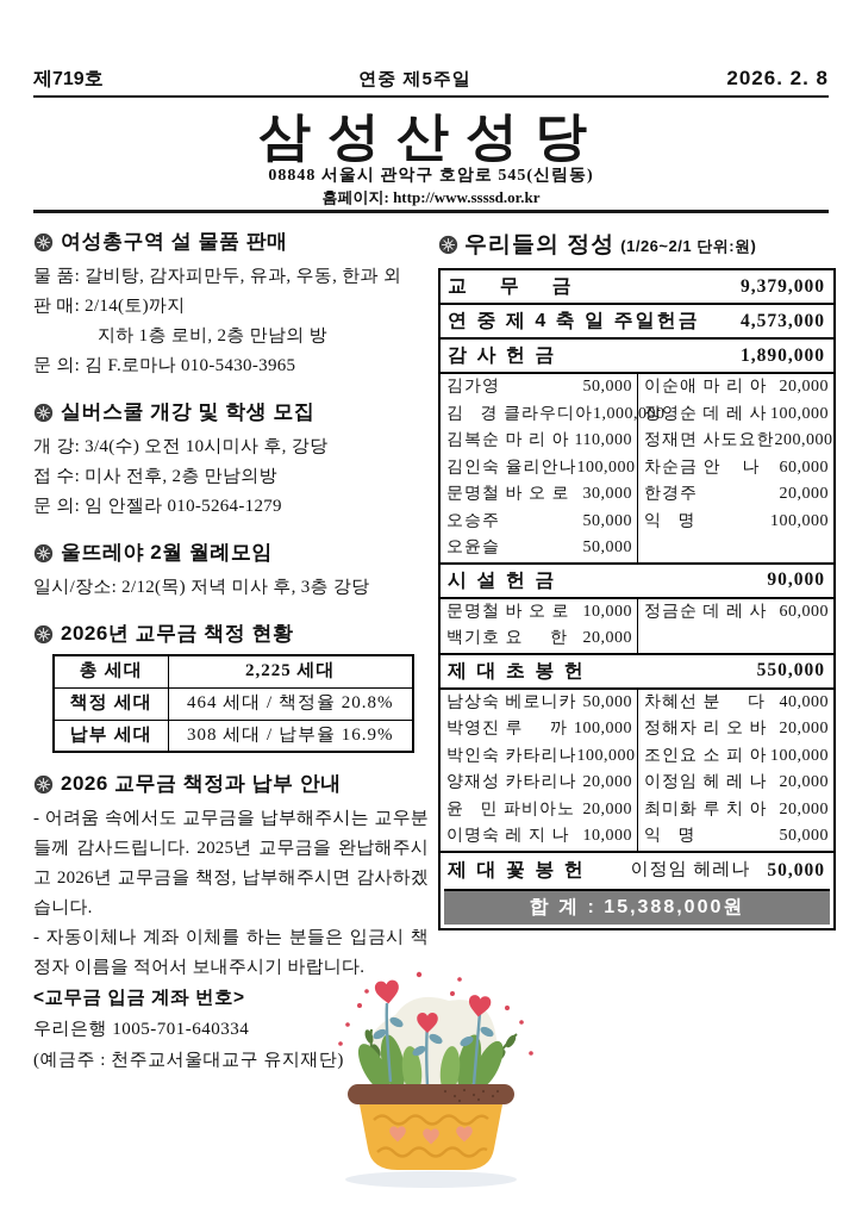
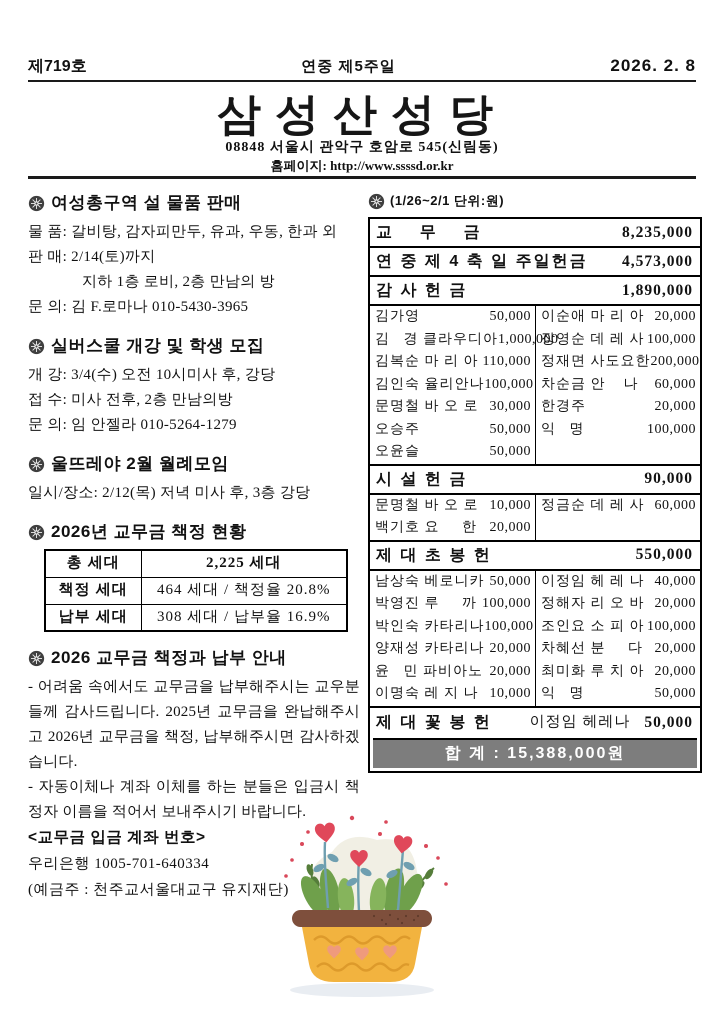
  제719호
  연중 제5주일
  2026. 2. 8
  삼성산성당
  08848 서울시 관악구 호암로 545(신림동)
  홈페이지: http://www.ssssd.or.kr
  여성총구역 설 물품 판매
  물 품: 갈비탕, 감자피만두, 유과, 우동, 한과 외
  판 매: 2/14(토)까지
  지하 1층 로비, 2층 만남의 방
  문 의: 김 F.로마나 010-5430-3965
  실버스쿨 개강 및 학생 모집
  개 강: 3/4(수) 오전 10시미사 후, 강당
  접 수: 미사 전후, 2층 만남의방
  문 의: 임 안젤라 010-5264-1279
  울뜨레야 2월 월례모임
  일시/장소: 2/12(목) 저녁 미사 후, 3층 강당
  2026년 교무금 책정 현황
  총 세대	2,225 세대
  책정 세대	464 세대 / 책정율 20.8%
  납부 세대	308 세대 / 납부율 16.9%
  2026 교무금 책정과 납부 안내
  - 어려움 속에서도 교무금을 납부해주시는 교우분들께 감사드립니다. 2025년 교무금을 완납해주시고 2026년 교무금을 책정, 납부해주시면 감사하겠습니다.
  - 자동이체나 계좌 이체를 하는 분들은 입금시 책정자 이름을 적어서 보내주시기 바랍니다.
  <교무금 입금 계좌 번호>
  우리은행 1005-701-640334
  (예금주 : 천주교서울대교구 유지재단)
- 우리들의 정성
  (1/26~2/1 단위:원)
  교 무 금
- 9,379,000
+ 8,235,000
  연 중 제 4 축 일 주일헌금
  4,573,000
  감 사 헌 금
  1,890,000
  김가영
  50,000
  이순애 마 리 아
  20,000
  김 경 클라우디아
  1,000,000
  장영순 데 레 사
  100,000
  김복순 마 리 아
  110,000
  정재면 사도요한
  200,000
  김인숙 율리안나
  100,000
  차순금 안 나
  60,000
  문명철 바 오 로
  30,000
  한경주
  20,000
  오승주
  50,000
  익 명
  100,000
  오윤슬
  50,000
  시 설 헌 금
  90,000
  문명철 바 오 로
  10,000
  정금순 데 레 사
  60,000
  백기호 요 한
  20,000
  제 대 초 봉 헌
  550,000
  남상숙 베로니카
  50,000
- 차혜선 분 다
+ 이정임 헤 레 나
  40,000
  박영진 루 까
  100,000
  정해자 리 오 바
  20,000
  박인숙 카타리나
  100,000
  조인요 소 피 아
  100,000
  양재성 카타리나
  20,000
- 이정임 헤 레 나
+ 차혜선 분 다
  20,000
  윤 민 파비아노
  20,000
  최미화 루 치 아
  20,000
  이명숙 레 지 나
  10,000
  익 명
  50,000
  제 대 꽃 봉 헌
  이정임 헤레나
  50,000
  합 계 : 15,388,000원
